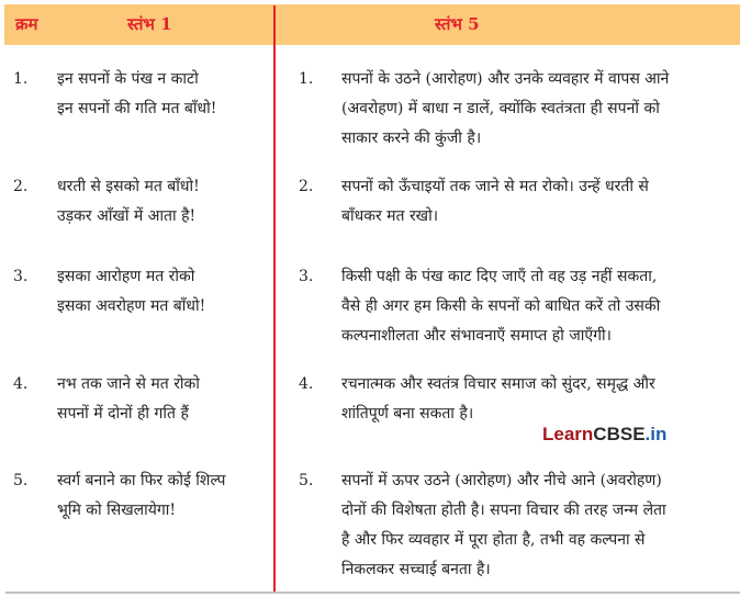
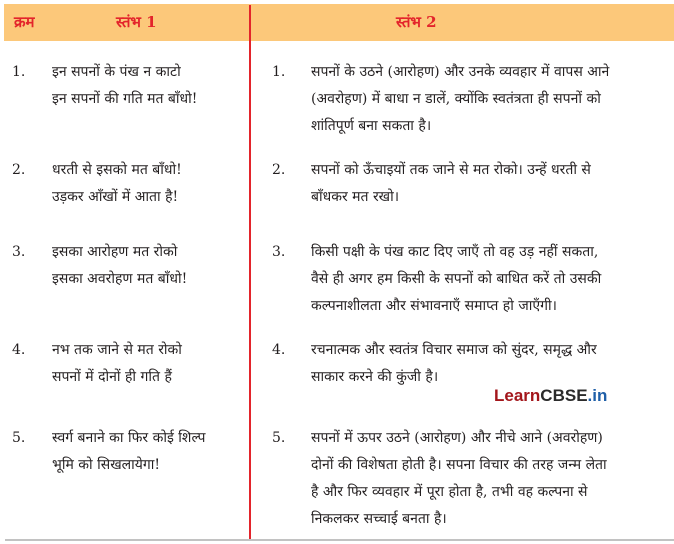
  क्रम
  स्तंभ 1
- स्तंभ 5
+ स्तंभ 2
  1.
  इन सपनों के पंख न काटो
  इन सपनों की गति मत बाँधो!
  1.
  सपनों के उठने (आरोहण) और उनके व्यवहार में वापस आने
  (अवरोहण) में बाधा न डालें, क्योंकि स्वतंत्रता ही सपनों को
- साकार करने की कुंजी है।
+ शांतिपूर्ण बना सकता है।
  2.
  धरती से इसको मत बाँधो!
  उड़कर आँखों में आता है!
  2.
  सपनों को ऊँचाइयों तक जाने से मत रोको। उन्हें धरती से
  बाँधकर मत रखो।
  3.
  इसका आरोहण मत रोको
  इसका अवरोहण मत बाँधो!
  3.
  किसी पक्षी के पंख काट दिए जाएँ तो वह उड़ नहीं सकता,
  वैसे ही अगर हम किसी के सपनों को बाधित करें तो उसकी
  कल्पनाशीलता और संभावनाएँ समाप्त हो जाएँगी।
  4.
  नभ तक जाने से मत रोको
  सपनों में दोनों ही गति हैं
  4.
  रचनात्मक और स्वतंत्र विचार समाज को सुंदर, समृद्ध और
- शांतिपूर्ण बना सकता है।
+ साकार करने की कुंजी है।
  LearnCBSE.in
  5.
  स्वर्ग बनाने का फिर कोई शिल्प
  भूमि को सिखलायेगा!
  5.
  सपनों में ऊपर उठने (आरोहण) और नीचे आने (अवरोहण)
  दोनों की विशेषता होती है। सपना विचार की तरह जन्म लेता
  है और फिर व्यवहार में पूरा होता है, तभी वह कल्पना से
  निकलकर सच्चाई बनता है।
